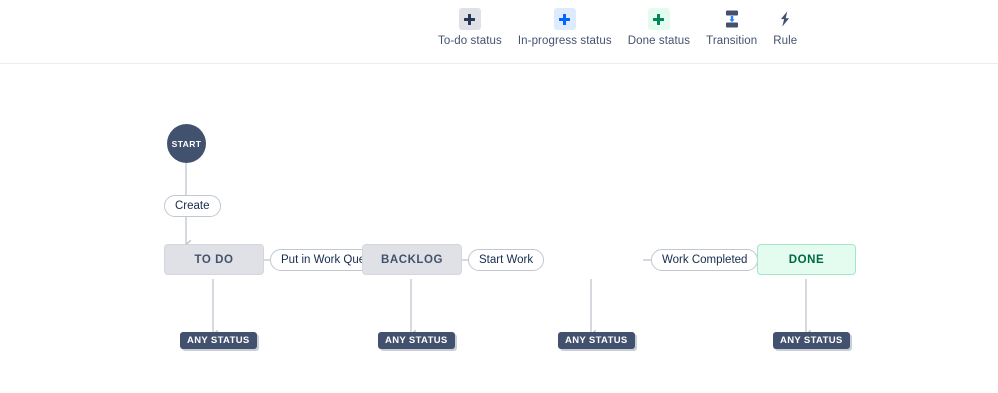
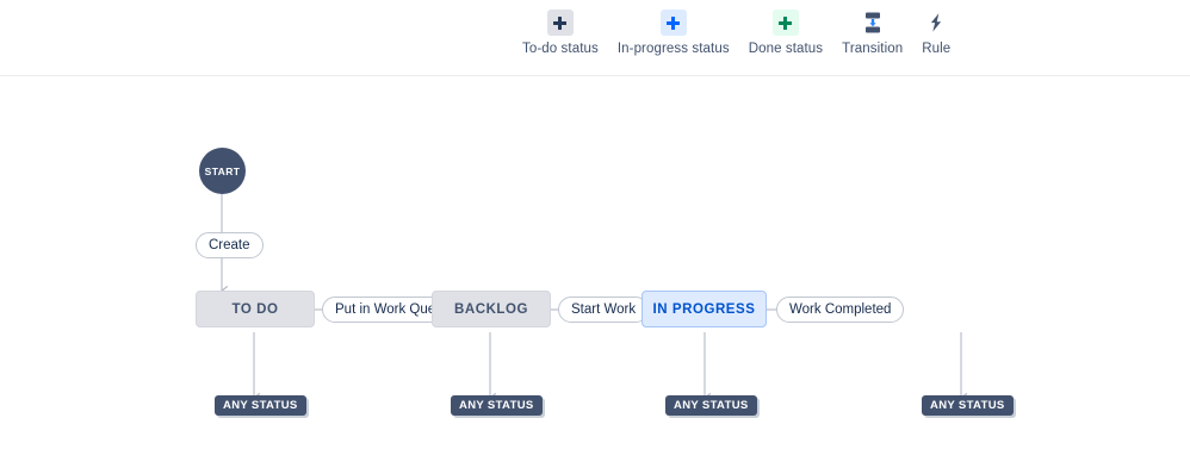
  To-do status
  In-progress status
  Done status
  Transition
  Rule
  START
  Create
  TO DO
  Put in Work Qu
  BACKLOG
  Start Work
+ IN PROGRESS
  Work Completed
- DONE
  ANY STATUS
  ANY STATUS
  ANY STATUS
  ANY STATUS
